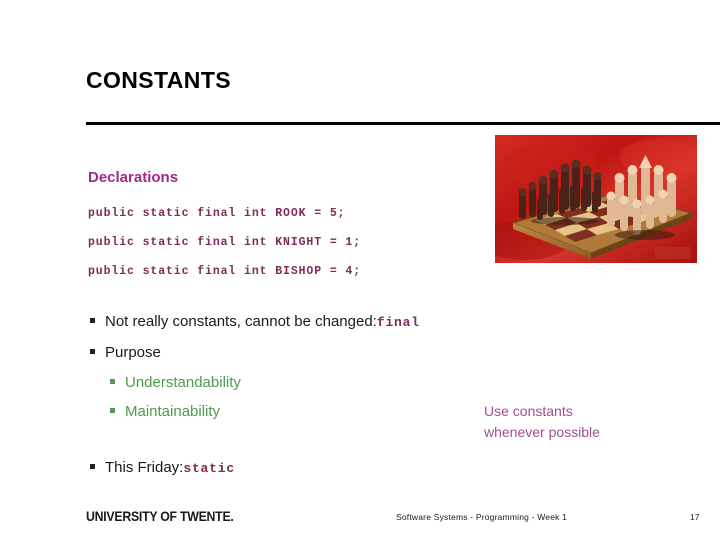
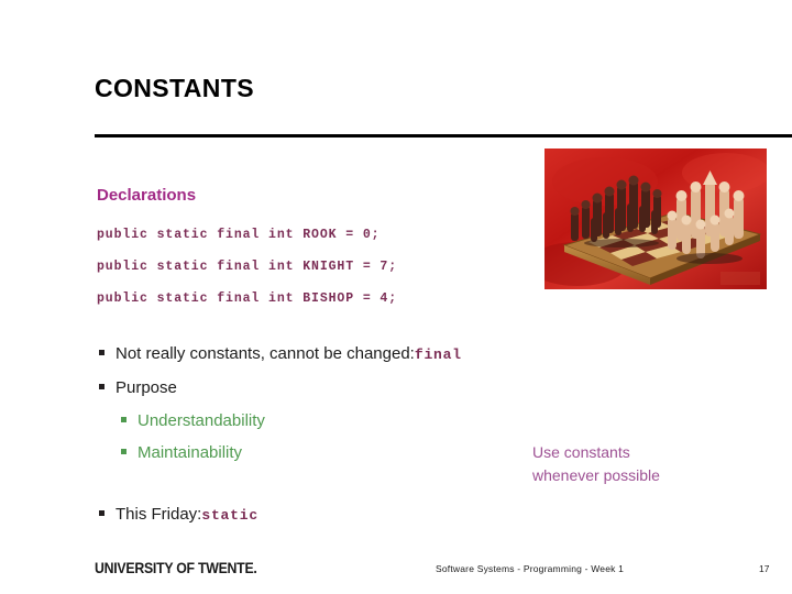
  CONSTANTS
  Declarations
- public static final int ROOK = 5;
+ public static final int ROOK = 0;
- public static final int KNIGHT = 1;
+ public static final int KNIGHT = 7;
  public static final int BISHOP = 4;
  Not really constants, cannot be changed:
  final
  Purpose
  Understandability
  Maintainability
  Use constants
  whenever possible
  This Friday:
  static
  UNIVERSITY OF TWENTE.
  Software Systems - Programming - Week 1
  17
